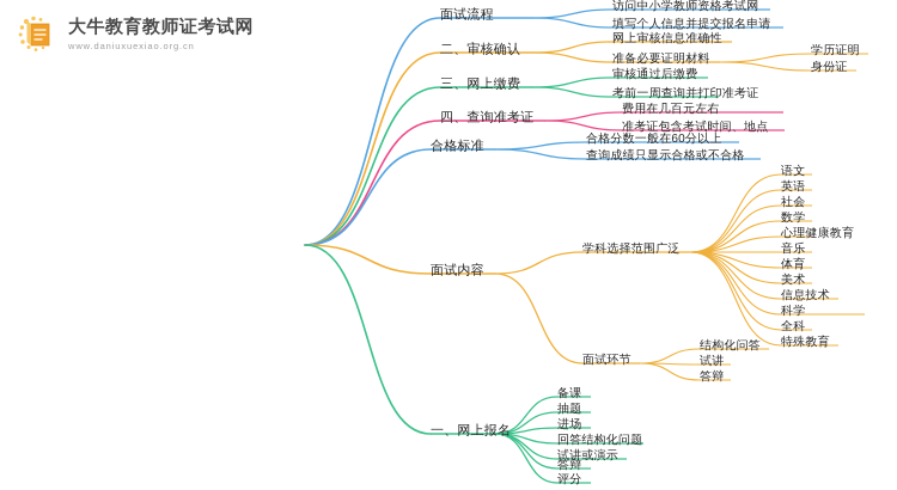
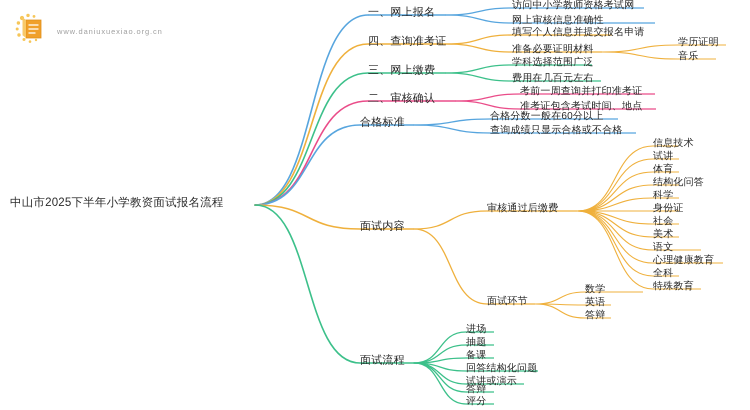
- 大牛教育教师证考试网
  www.daniuxuexiao.org.cn
+ 中山市2025下半年小学教资面试报名流程
- 面试流程
+ 一、网上报名
  访问中小学教师资格考试网
- 填写个人信息并提交报名申请
+ 网上审核信息准确性
- 二、审核确认
+ 四、查询准考证
- 网上审核信息准确性
+ 填写个人信息并提交报名申请
  准备必要证明材料
  学历证明
- 身份证
+ 音乐
  三、网上缴费
- 审核通过后缴费
+ 学科选择范围广泛
- 考前一周查询并打印准考证
+ 费用在几百元左右
- 四、查询准考证
+ 二、审核确认
- 费用在几百元左右
+ 考前一周查询并打印准考证
  准考证包含考试时间、地点
  合格标准
  合格分数一般在60分以上
  查询成绩只显示合格或不合格
  面试内容
- 学科选择范围广泛
+ 审核通过后缴费
- 语文
+ 信息技术
- 英语
+ 试讲
- 社会
+ 体育
- 数学
+ 结构化问答
- 心理健康教育
+ 科学
- 音乐
+ 身份证
- 体育
+ 社会
  美术
- 信息技术
+ 语文
- 科学
+ 心理健康教育
  全科
  特殊教育
  面试环节
- 结构化问答
+ 数学
- 试讲
+ 英语
  答辩
- 一、网上报名
+ 面试流程
- 备课
+ 进场
  抽题
- 进场
+ 备课
  回答结构化问题
  试讲或演示
  答辩
  评分
